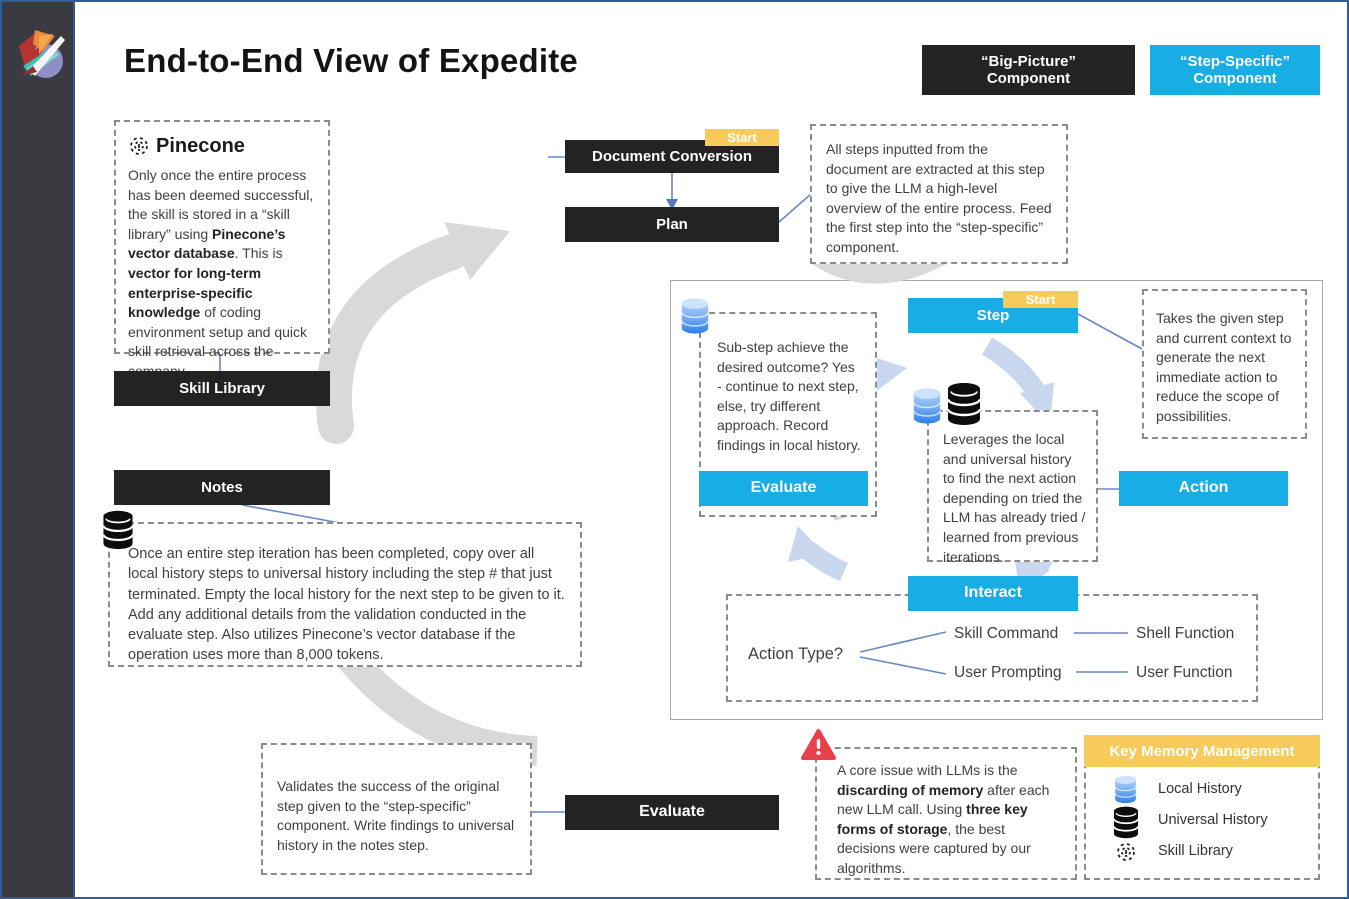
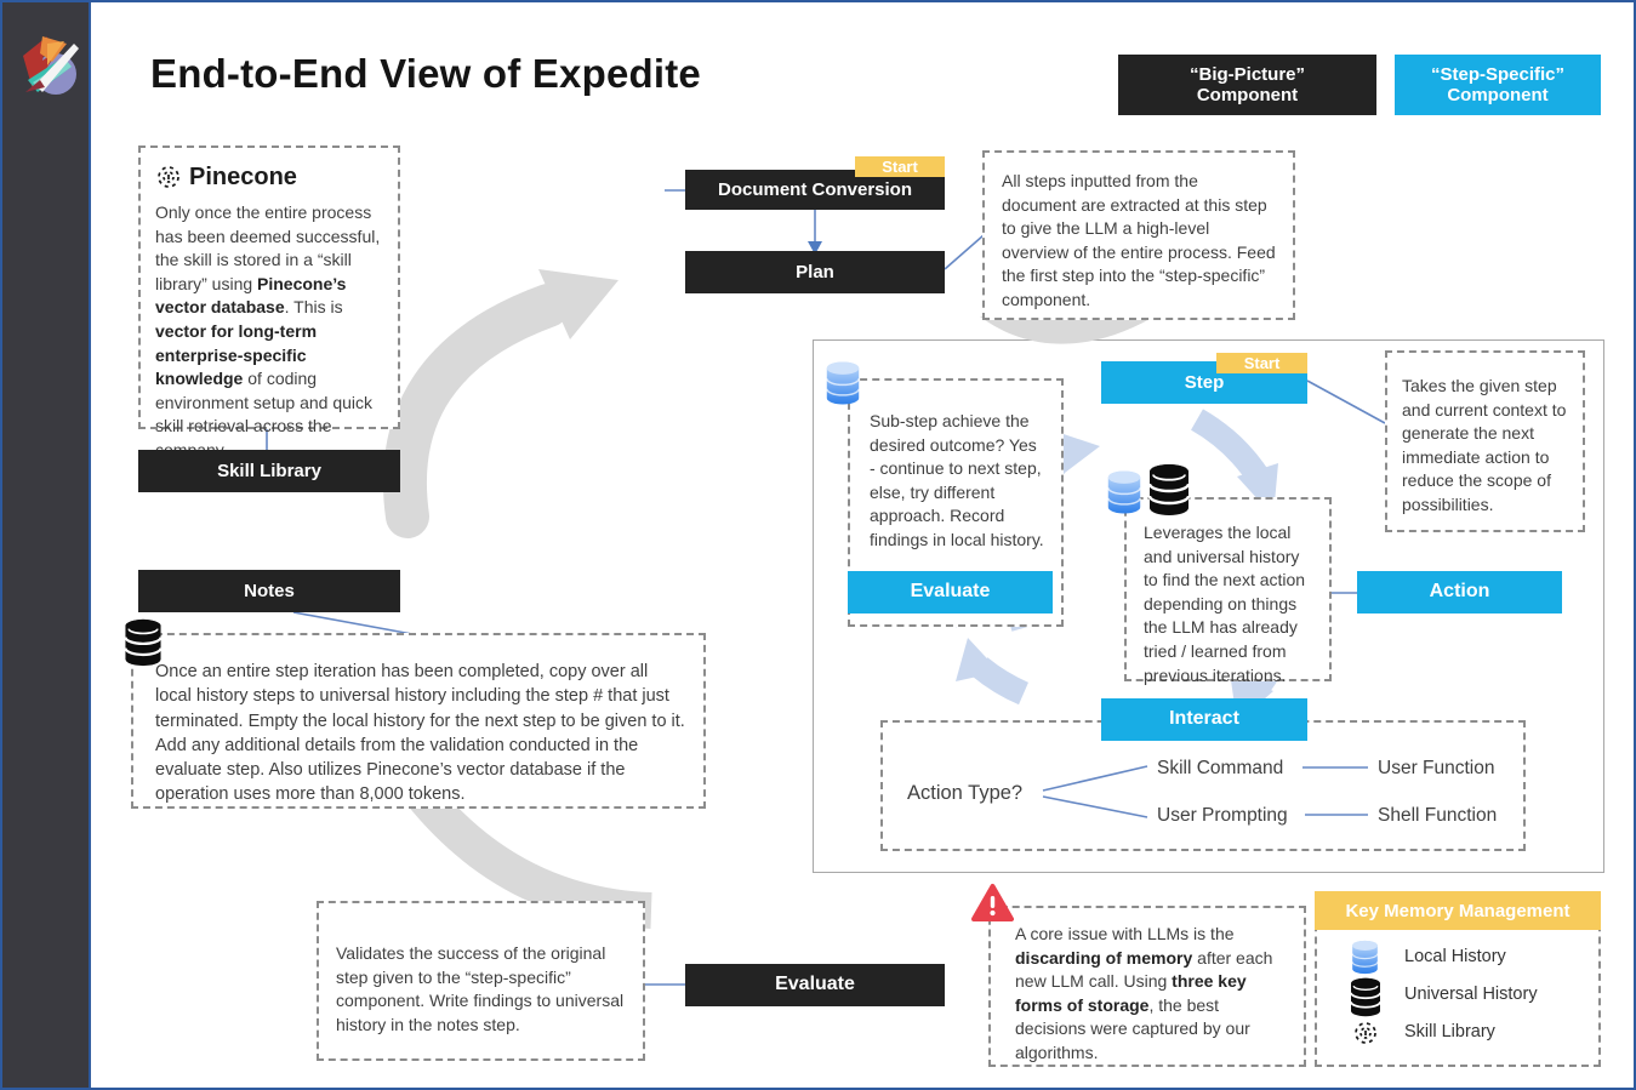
  End-to-End View of Expedite
  “Big-Picture” Component
  “Step-Specific” Component
  Pinecone
  Only once the entire process has been deemed successful, the skill is stored in a “skill library” using Pinecone’s vector database. This is vector for long-term enterprise-specific knowledge of coding environment setup and quick skill retrieval across the
  Skill Library
  Start
  Document Conversion
  Plan
  All steps inputted from the document are extracted at this step to give the LLM a high-level overview of the entire process. Feed the first step into the “step-specific” component.
  Step
  Start
  Takes the given step and current context to generate the next immediate action to reduce the scope of possibilities.
  Sub-step achieve the desired outcome? Yes - continue to next step, else, try different approach. Record findings in local history.
  Evaluate
- Leverages the local and universal history to find the next action depending on tried the LLM has already tried / learned from previous iterations.
+ Leverages the local and universal history to find the next action depending on things the LLM has already tried / learned from previous iterations.
  Action
  Interact
  Action Type?
  Skill Command
- Shell Function
+ User Function
  User Prompting
- User Function
+ Shell Function
  Notes
  Once an entire step iteration has been completed, copy over all local history steps to universal history including the step # that just terminated. Empty the local history for the next step to be given to it. Add any additional details from the validation conducted in the evaluate step. Also utilizes Pinecone’s vector database if the operation uses more than 8,000 tokens.
  Validates the success of the original step given to the “step-specific” component. Write findings to universal history in the notes step.
  Evaluate
  A core issue with LLMs is the discarding of memory after each new LLM call. Using three key forms of storage, the best decisions were captured by our algorithms.
  Key Memory Management
  Local History
  Universal History
  Skill Library
